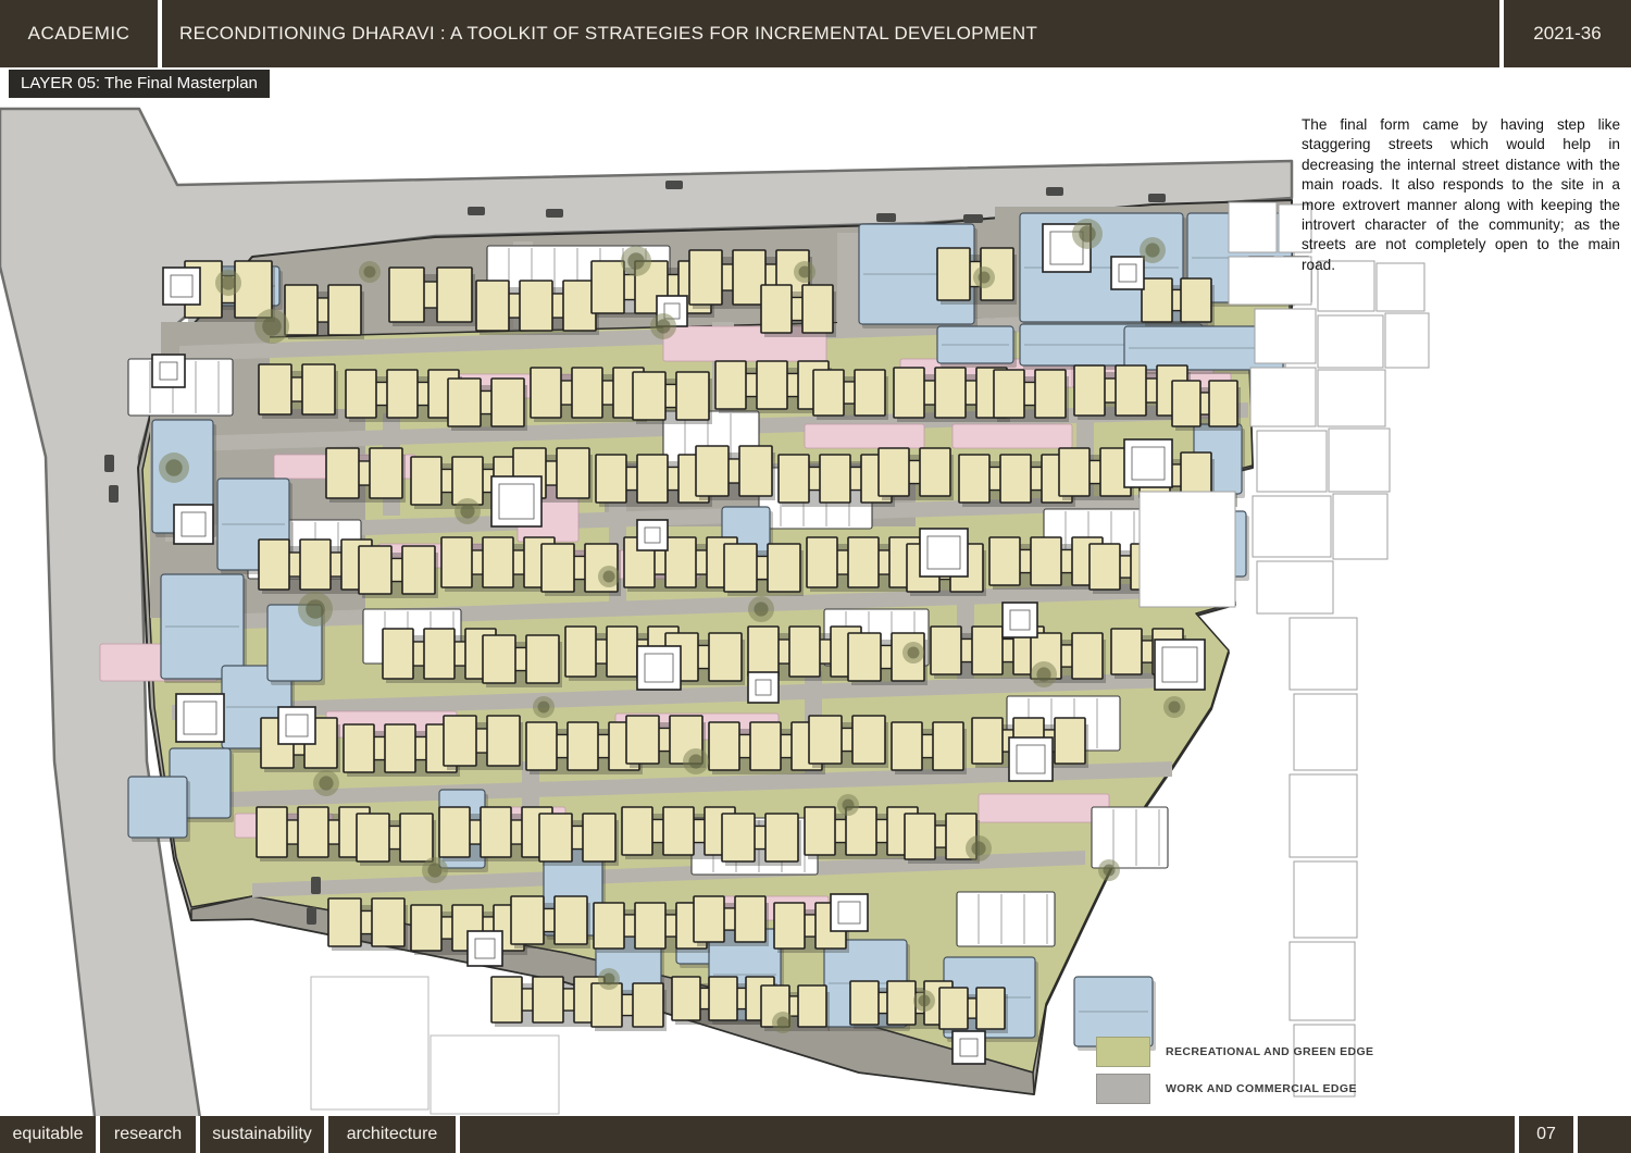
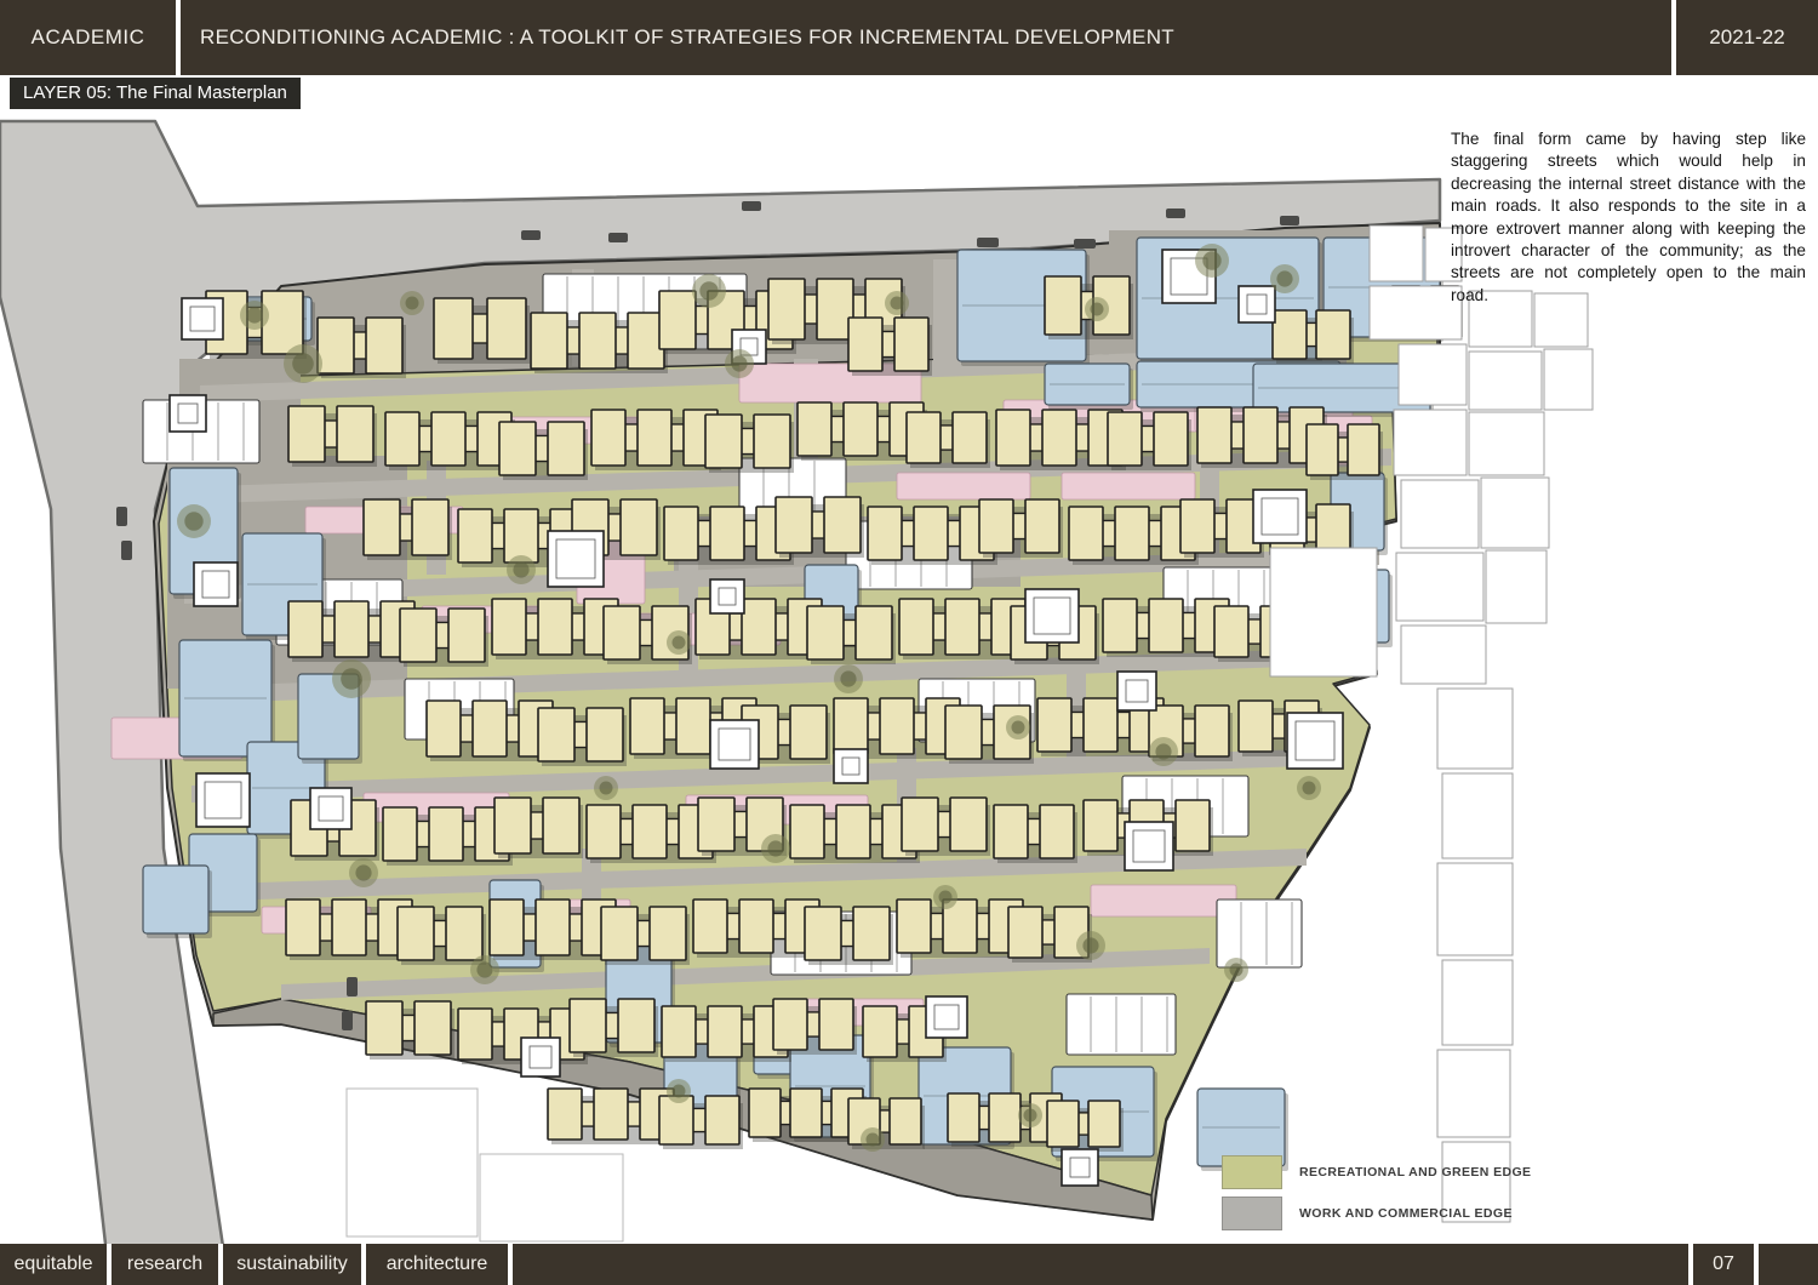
  ACADEMIC
- RECONDITIONING DHARAVI : A TOOLKIT OF STRATEGIES FOR INCREMENTAL DEVELOPMENT
+ RECONDITIONING ACADEMIC : A TOOLKIT OF STRATEGIES FOR INCREMENTAL DEVELOPMENT
- 2021-36
+ 2021-22
  LAYER 05: The Final Masterplan
  The final form came by having step like staggering streets which would help in decreasing the internal street distance with the main roads. It also responds to the site in a more extrovert manner along with keeping the introvert character of the community; as the streets are not completely open to the main road.
  RECREATIONAL AND GREEN EDGE
  WORK AND COMMERCIAL EDGE
  equitable
  research
  sustainability
  architecture
  07
